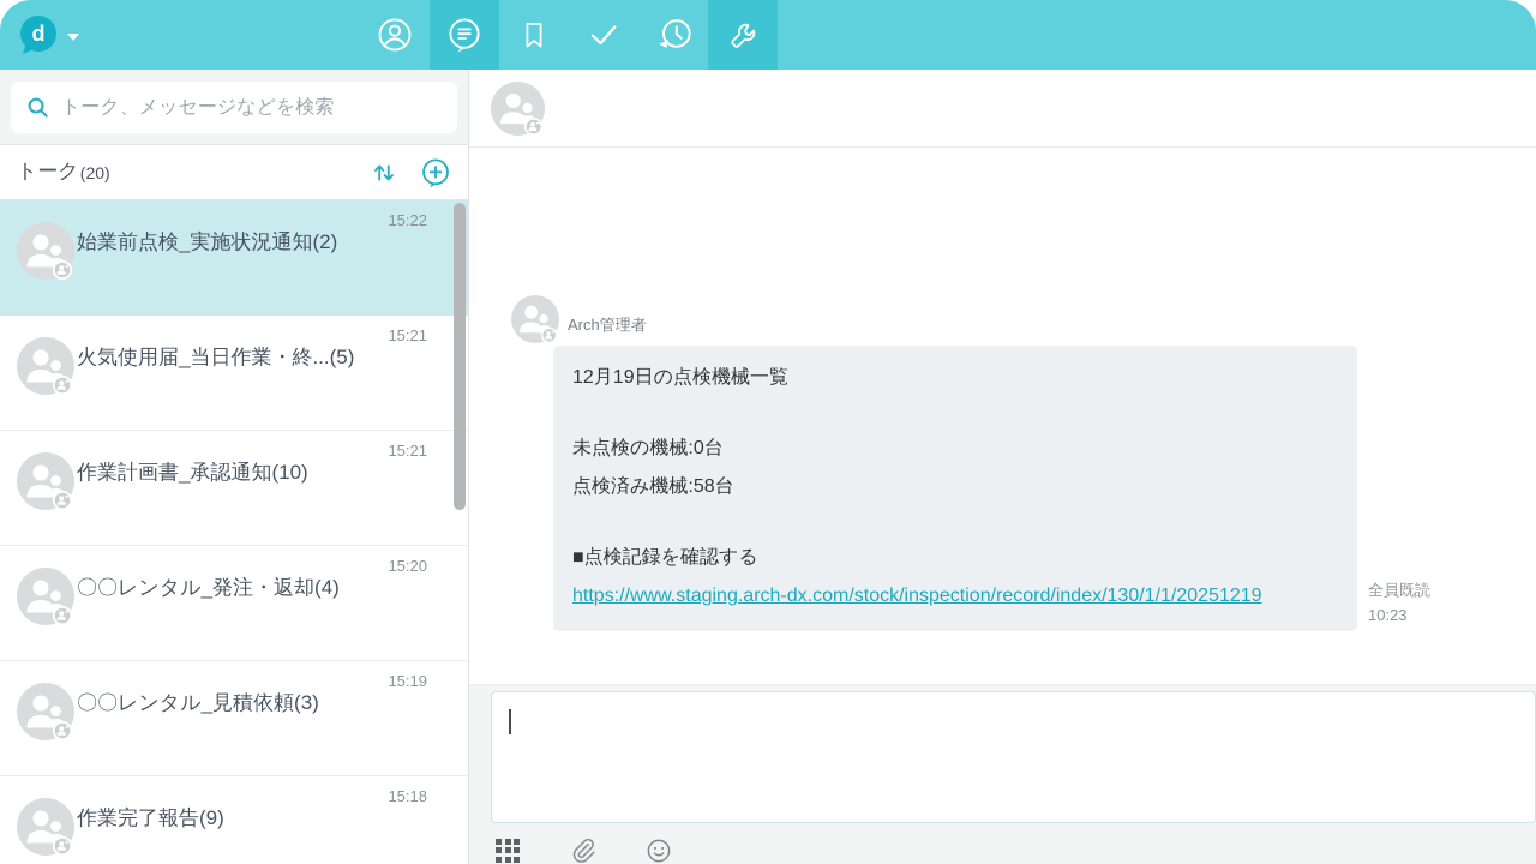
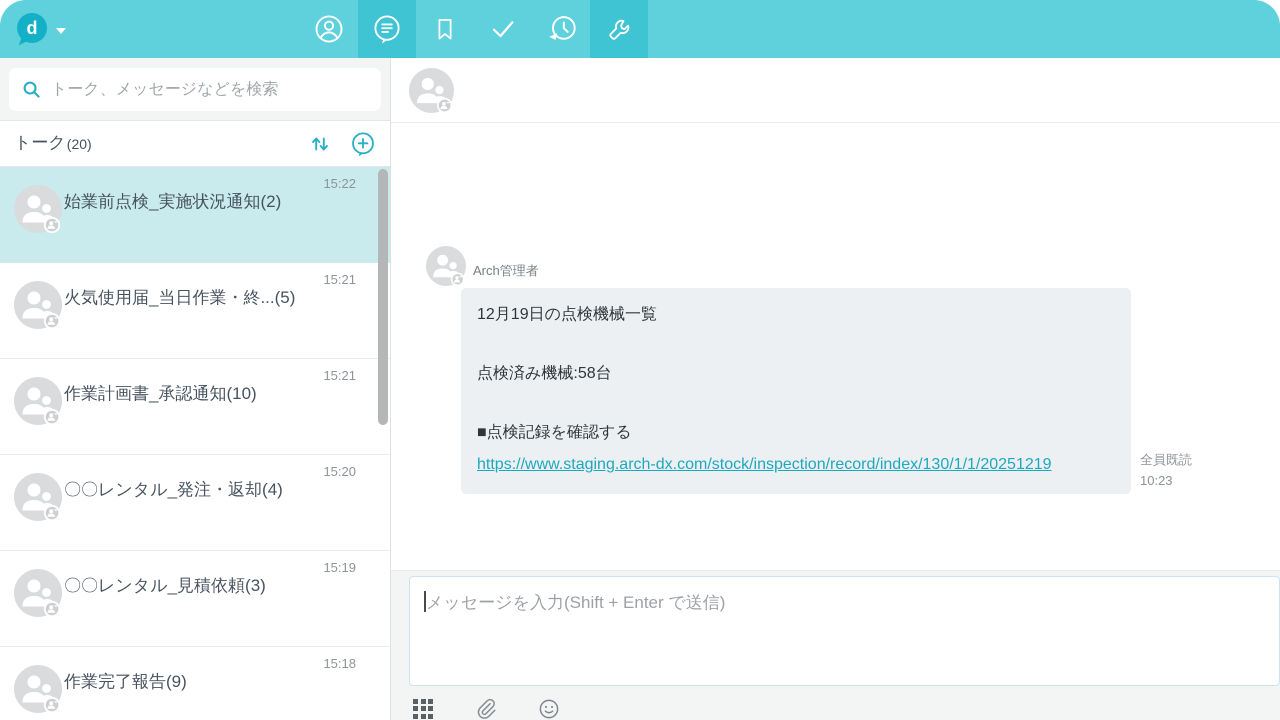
  d
  トーク、メッセージなどを検索
  トーク
  (20)
  始業前点検_実施状況通知(2)
  15:22
  火気使用届_当日作業・終...(5)
  15:21
  作業計画書_承認通知(10)
  15:21
  〇〇レンタル_発注・返却(4)
  15:20
  〇〇レンタル_見積依頼(3)
  15:19
  作業完了報告(9)
  15:18
  Arch管理者
  12月19日の点検機械一覧
- 未点検の機械:0台
  点検済み機械:58台
  ■点検記録を確認する
  https://www.staging.arch-dx.com/stock/inspection/record/index/130/1/1/20251219
  全員既読
  10:23
+ メッセージを入力(Shift + Enter で送信)
